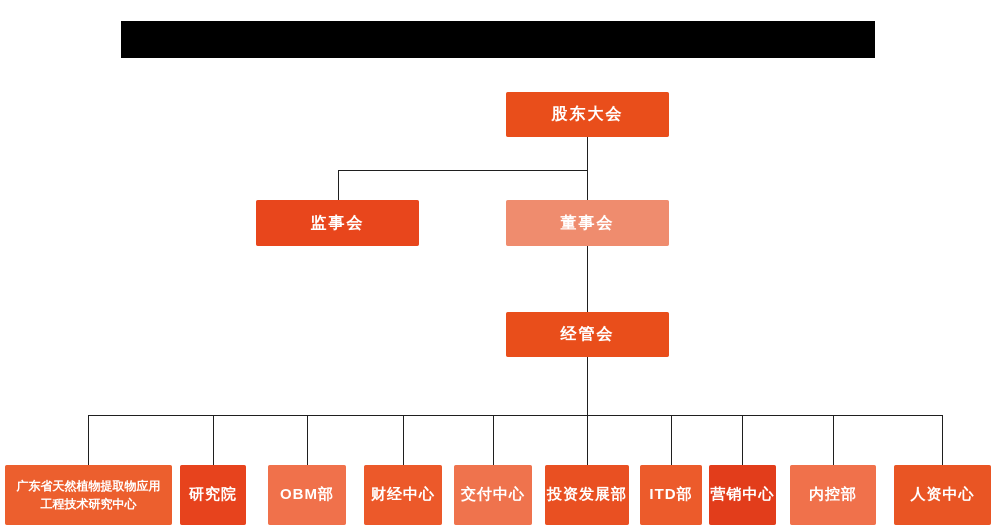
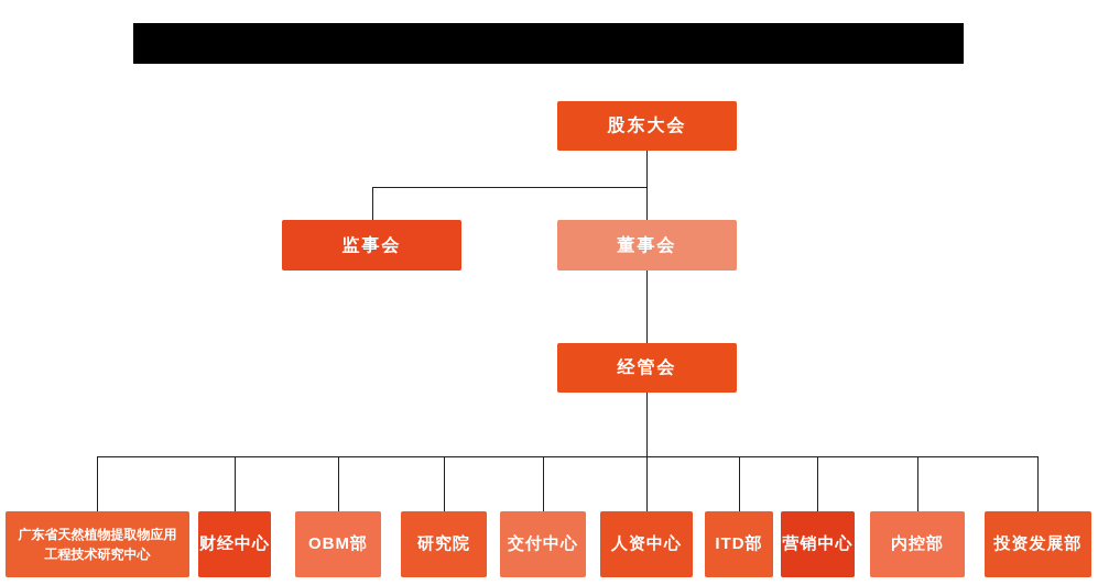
  股东大会
  监事会
  董事会
  经管会
  广东省天然植物提取物应用工程技术研究中心
- 研究院
+ 财经中心
  OBM部
- 财经中心
+ 研究院
  交付中心
- 投资发展部
+ 人资中心
  ITD部
  营销中心
  内控部
- 人资中心
+ 投资发展部
